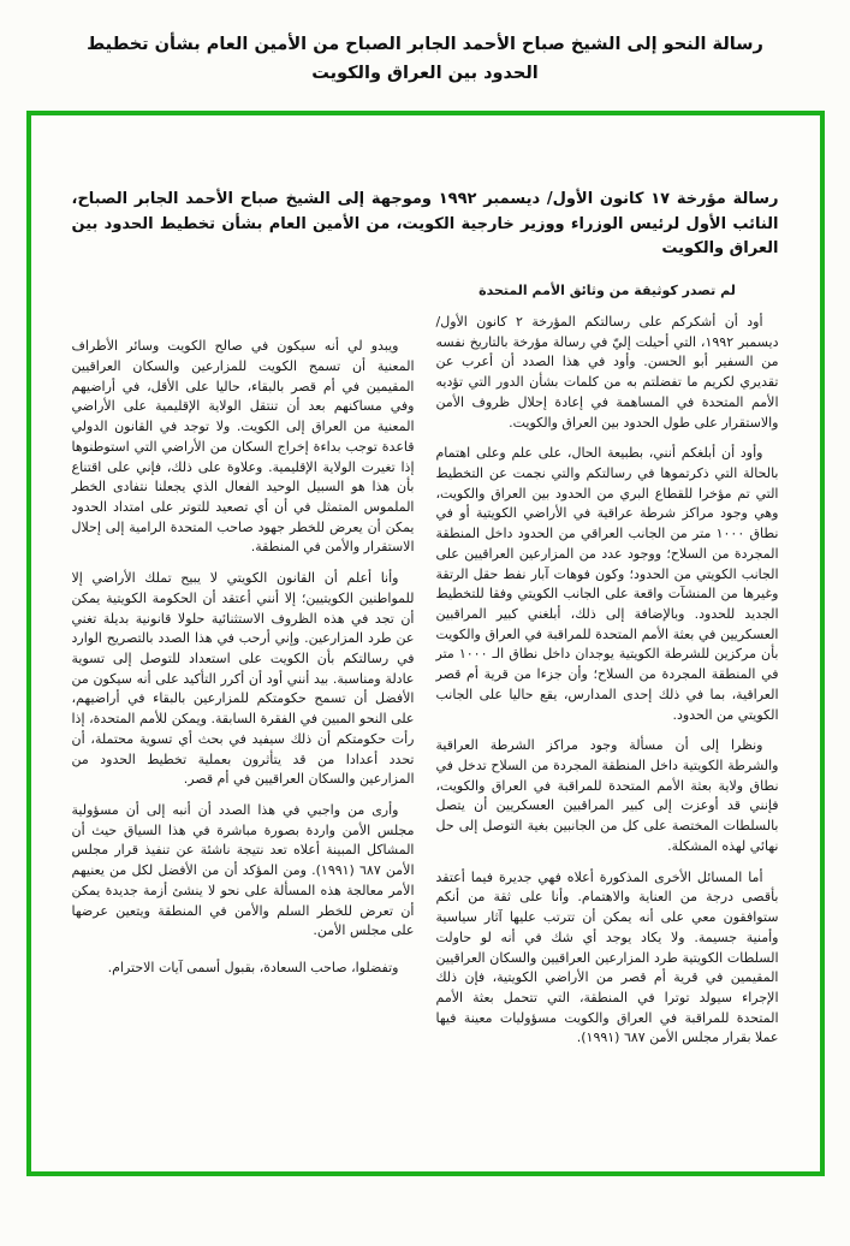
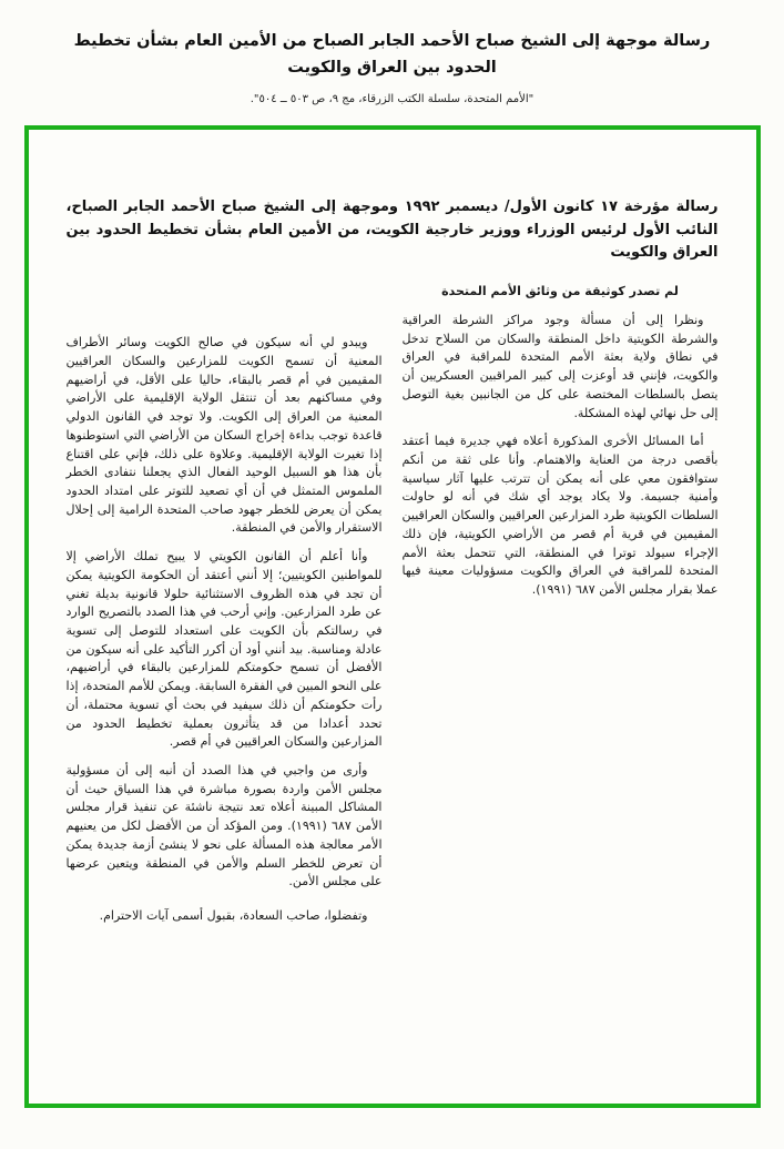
- رسالة النحو إلى الشيخ صباح الأحمد الجابر الصباح من الأمين العام بشأن تخطيط
+ رسالة موجهة إلى الشيخ صباح الأحمد الجابر الصباح من الأمين العام بشأن تخطيط
  الحدود بين العراق والكويت
+ "الأمم المتحدة، سلسلة الكتب الزرقاء، مج ٩، ص ٥٠٣ ــ ٥٠٤".
  رسالة مؤرخة ١٧ كانون الأول/ ديسمبر ١٩٩٢ وموجهة إلى الشيخ صباح الأحمد الجابر الصباح، النائب الأول لرئيس الوزراء ووزير خارجية الكويت، من الأمين العام بشأن تخطيط الحدود بين العراق والكويت
  لم تصدر كوثيقة من وثائق الأمم المتحدة
- أود أن أشكركم على رسالتكم المؤرخة ٢ كانون الأول/ ديسمبر ١٩٩٢، التي أحيلت إليّ في رسالة مؤرخة بالتاريخ نفسه من السفير أبو الحسن. وأود في هذا الصدد أن أعرب عن تقديري لكريم ما تفضلتم به من كلمات بشأن الدور التي تؤديه الأمم المتحدة في المساهمة في إعادة إحلال ظروف الأمن والاستقرار على طول الحدود بين العراق والكويت.
- وأود أن أبلغكم أنني، بطبيعة الحال، على علم وعلى اهتمام بالحالة التي ذكرتموها في رسالتكم والتي نجمت عن التخطيط التي تم مؤخرا للقطاع البري من الحدود بين العراق والكويت، وهي وجود مراكز شرطة عراقية في الأراضي الكويتية أو في نطاق ١٠٠٠ متر من الجانب العراقي من الحدود داخل المنطقة المجردة من السلاح؛ ووجود عدد من المزارعين العراقيين على الجانب الكويتي من الحدود؛ وكون فوهات آبار نفط حقل الرتقة وغيرها من المنشآت واقعة على الجانب الكويتي وفقا للتخطيط الجديد للحدود. وبالإضافة إلى ذلك، أبلغني كبير المراقبين العسكريين في بعثة الأمم المتحدة للمراقبة في العراق والكويت بأن مركزين للشرطة الكويتية يوجدان داخل نطاق الـ ١٠٠٠ متر في المنطقة المجردة من السلاح؛ وأن جزءا من قرية أم قصر العراقية، بما في ذلك إحدى المدارس، يقع حاليا على الجانب الكويتي من الحدود.
- ونظرا إلى أن مسألة وجود مراكز الشرطة العراقية والشرطة الكويتية داخل المنطقة المجردة من السلاح تدخل في نطاق ولاية بعثة الأمم المتحدة للمراقبة في العراق والكويت، فإنني قد أوعزت إلى كبير المراقبين العسكريين أن يتصل بالسلطات المختصة على كل من الجانبين بغية التوصل إلى حل نهائي لهذه المشكلة.
+ ونظرا إلى أن مسألة وجود مراكز الشرطة العراقية والشرطة الكويتية داخل المنطقة والسكان من السلاح تدخل في نطاق ولاية بعثة الأمم المتحدة للمراقبة في العراق والكويت، فإنني قد أوعزت إلى كبير المراقبين العسكريين أن يتصل بالسلطات المختصة على كل من الجانبين بغية التوصل إلى حل نهائي لهذه المشكلة.
  أما المسائل الأخرى المذكورة أعلاه فهي جديرة فيما أعتقد بأقصى درجة من العناية والاهتمام. وأنا على ثقة من أنكم ستوافقون معي على أنه يمكن أن تترتب عليها آثار سياسية وأمنية جسيمة. ولا يكاد يوجد أي شك في أنه لو حاولت السلطات الكويتية طرد المزارعين العراقيين والسكان العراقيين المقيمين في قرية أم قصر من الأراضي الكويتية، فإن ذلك الإجراء سيولد توترا في المنطقة، التي تتحمل بعثة الأمم المتحدة للمراقبة في العراق والكويت مسؤوليات معينة فيها عملا بقرار مجلس الأمن ٦٨٧ (١٩٩١).
  ويبدو لي أنه سيكون في صالح الكويت وسائر الأطراف المعنية أن تسمح الكويت للمزارعين والسكان العراقيين المقيمين في أم قصر بالبقاء، حاليا على الأقل، في أراضيهم وفي مساكنهم بعد أن تنتقل الولاية الإقليمية على الأراضي المعنية من العراق إلى الكويت. ولا توجد في القانون الدولي قاعدة توجب بداءة إخراج السكان من الأراضي التي استوطنوها إذا تغيرت الولاية الإقليمية. وعلاوة على ذلك، فإني على اقتناع بأن هذا هو السبيل الوحيد الفعال الذي يجعلنا نتفادى الخطر الملموس المتمثل في أن أي تصعيد للتوتر على امتداد الحدود يمكن أن يعرض للخطر جهود صاحب المتحدة الرامية إلى إحلال الاستقرار والأمن في المنطقة.
  وأنا أعلم أن القانون الكويتي لا يبيح تملك الأراضي إلا للمواطنين الكويتيين؛ إلا أنني أعتقد أن الحكومة الكويتية يمكن أن تجد في هذه الظروف الاستثنائية حلولا قانونية بديلة تغني عن طرد المزارعين. وإني أرحب في هذا الصدد بالتصريح الوارد في رسالتكم بأن الكويت على استعداد للتوصل إلى تسوية عادلة ومناسبة. بيد أنني أود أن أكرر التأكيد على أنه سيكون من الأفضل أن تسمح حكومتكم للمزارعين بالبقاء في أراضيهم، على النحو المبين في الفقرة السابقة. ويمكن للأمم المتحدة، إذا رأت حكومتكم أن ذلك سيفيد في بحث أي تسوية محتملة، أن تحدد أعدادا من قد يتأثرون بعملية تخطيط الحدود من المزارعين والسكان العراقيين في أم قصر.
  وأرى من واجبي في هذا الصدد أن أنبه إلى أن مسؤولية مجلس الأمن واردة بصورة مباشرة في هذا السياق حيث أن المشاكل المبينة أعلاه تعد نتيجة ناشئة عن تنفيذ قرار مجلس الأمن ٦٨٧ (١٩٩١). ومن المؤكد أن من الأفضل لكل من يعنيهم الأمر معالجة هذه المسألة على نحو لا ينشئ أزمة جديدة يمكن أن تعرض للخطر السلم والأمن في المنطقة ويتعين عرضها على مجلس الأمن.
  وتفضلوا، صاحب السعادة، بقبول أسمى آيات الاحترام.
